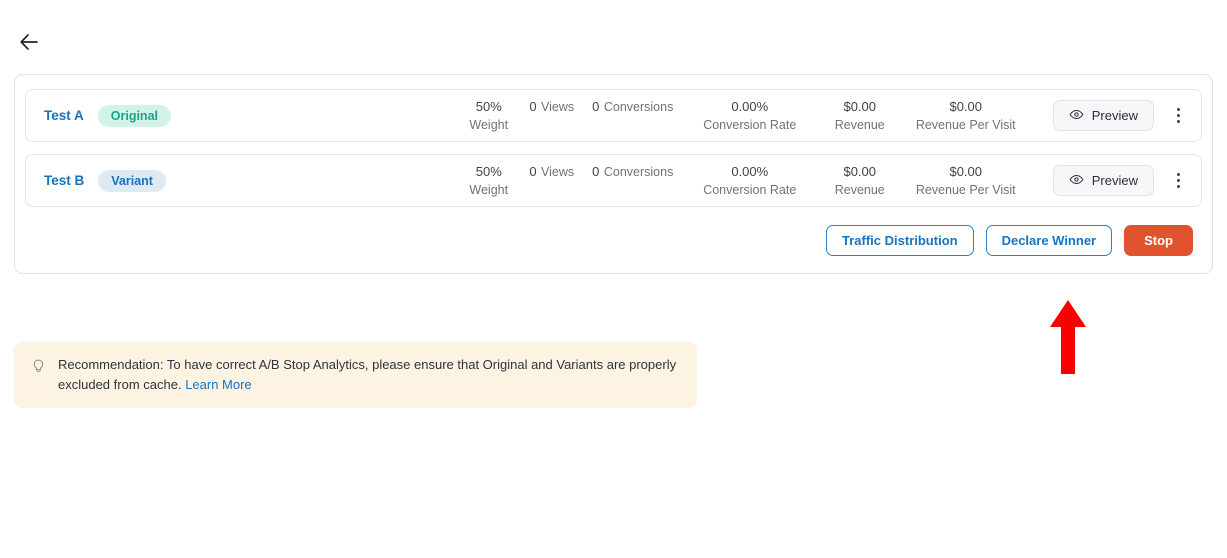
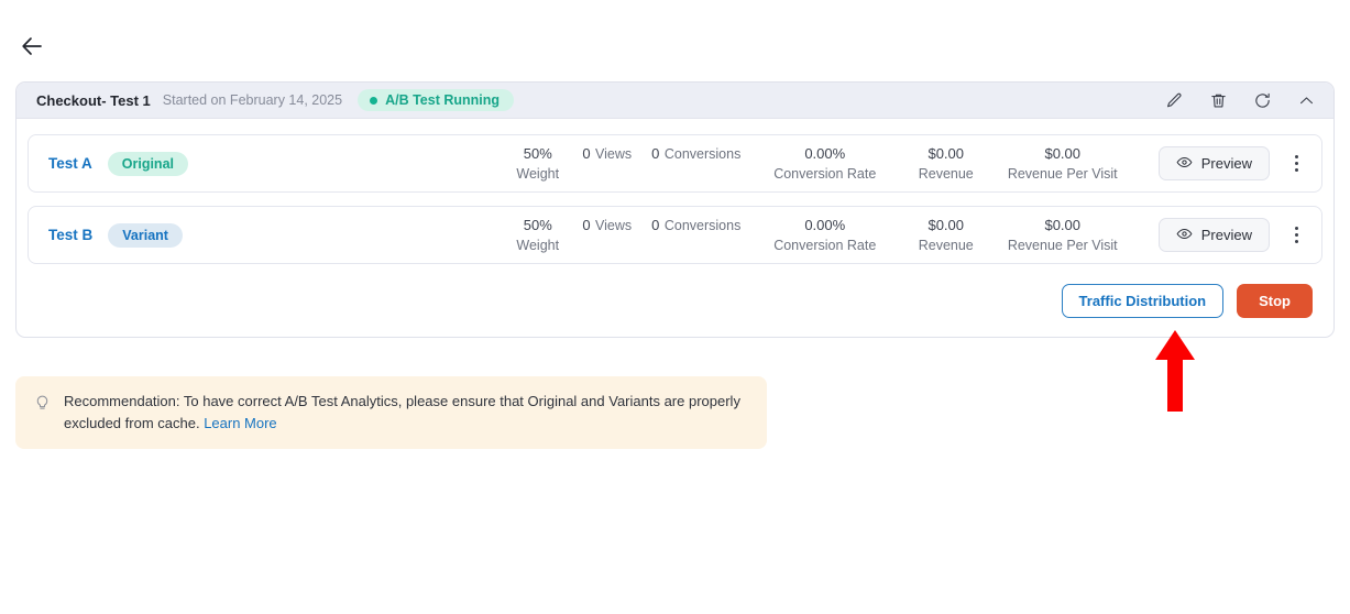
+ Checkout- Test 1
+ Started on February 14, 2025
+ A/B Test Running
  Test A
  Original
  50% Weight
  0 Views
  0 Conversions
  0.00% Conversion Rate
  $0.00 Revenue
  $0.00 Revenue Per Visit
  Preview
  Test B
  Variant
  50% Weight
  0 Views
  0 Conversions
  0.00% Conversion Rate
  $0.00 Revenue
  $0.00 Revenue Per Visit
  Preview
  Traffic Distribution
- Declare Winner
  Stop
- Recommendation: To have correct A/B Stop Analytics, please ensure that Original and Variants are properly excluded from cache. Learn More
+ Recommendation: To have correct A/B Test Analytics, please ensure that Original and Variants are properly excluded from cache. Learn More
